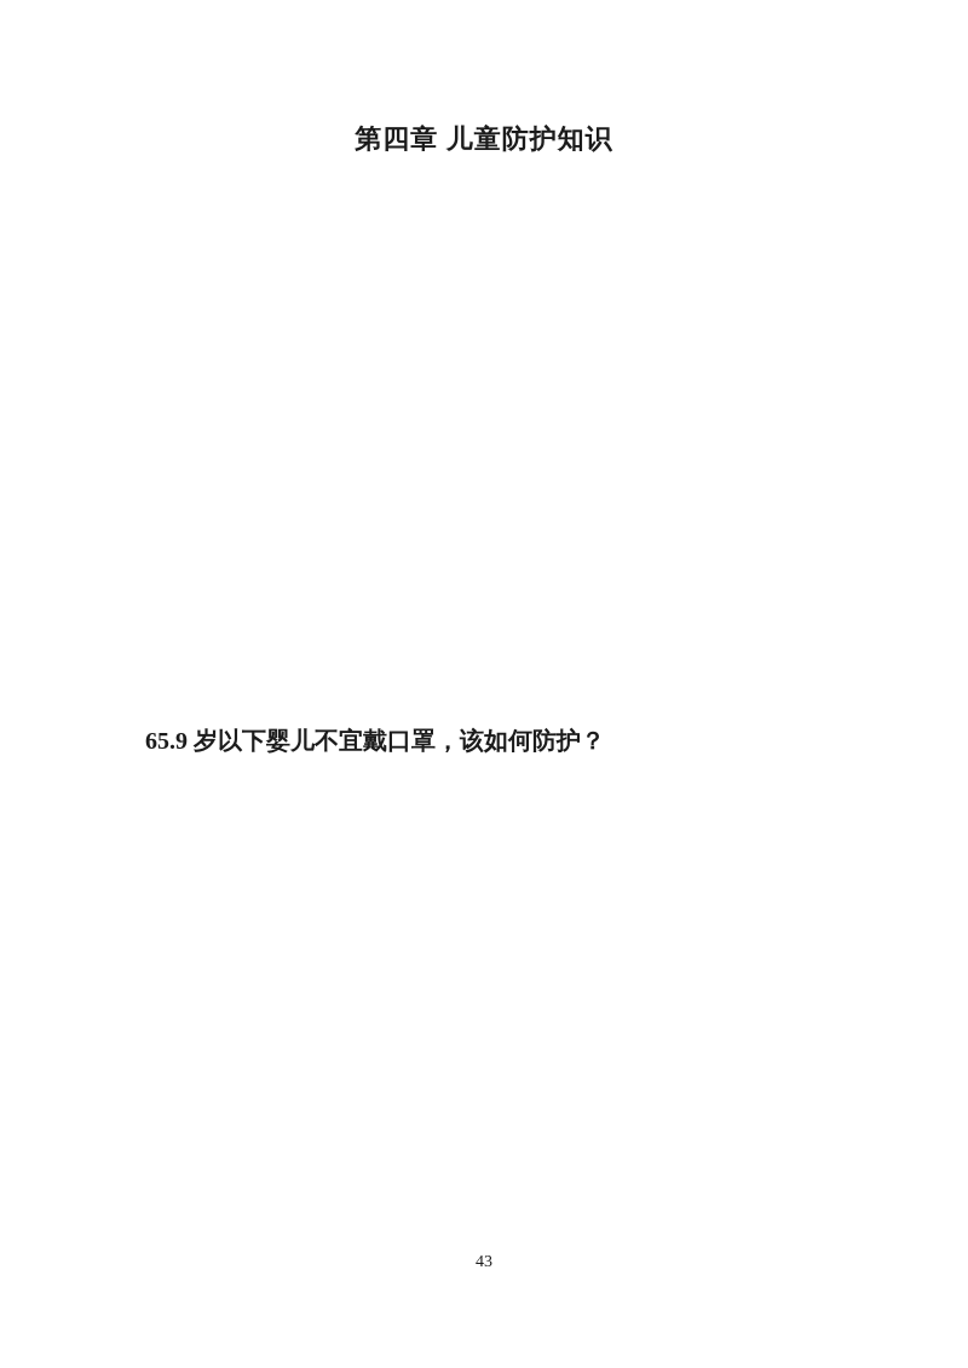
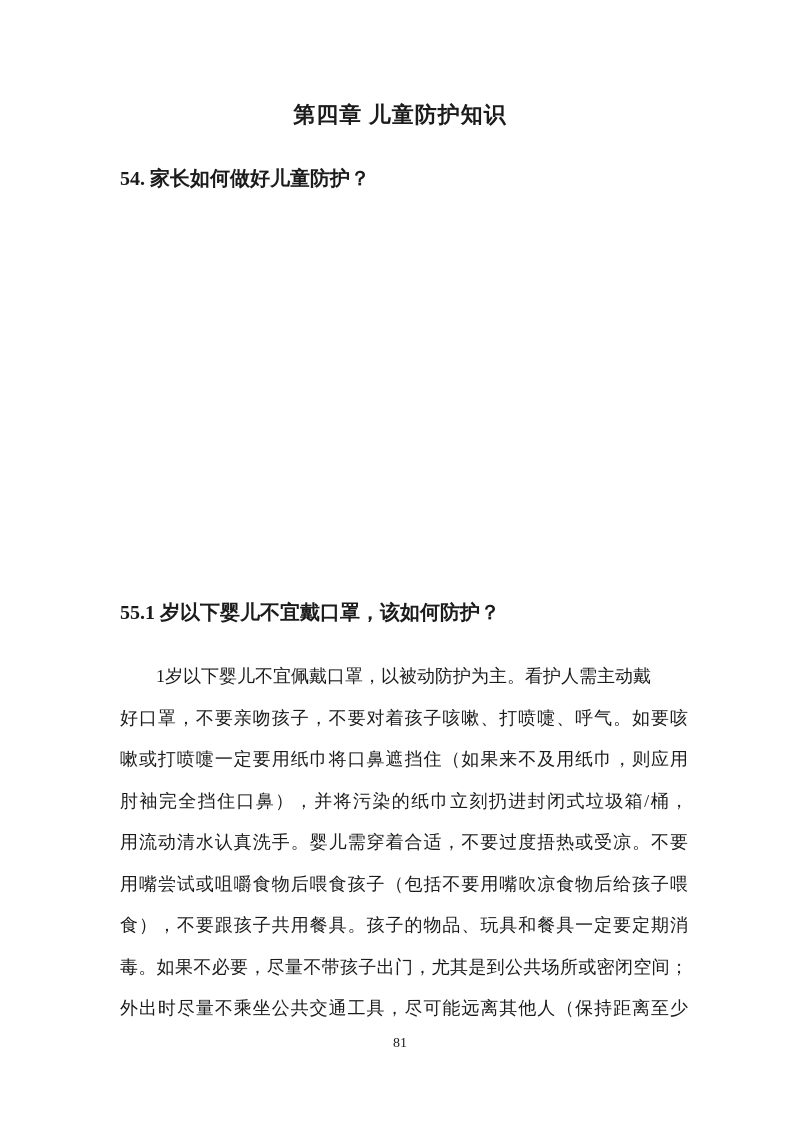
  第四章 儿童防护知识
+ 54. 家长如何做好儿童防护？
- 65.9 岁以下婴儿不宜戴口罩，该如何防护？
+ 55.1 岁以下婴儿不宜戴口罩，该如何防护？
+ 1岁以下婴儿不宜佩戴口罩，以被动防护为主。看护人需主动戴
+ 好口罩，不要亲吻孩子，不要对着孩子咳嗽、打喷嚏、呼气。如要咳
+ 嗽或打喷嚏一定要用纸巾将口鼻遮挡住（如果来不及用纸巾，则应用
+ 肘袖完全挡住口鼻），并将污染的纸巾立刻扔进封闭式垃圾箱/桶，
+ 用流动清水认真洗手。婴儿需穿着合适，不要过度捂热或受凉。不要
+ 用嘴尝试或咀嚼食物后喂食孩子（包括不要用嘴吹凉食物后给孩子喂
+ 食），不要跟孩子共用餐具。孩子的物品、玩具和餐具一定要定期消
+ 毒。如果不必要，尽量不带孩子出门，尤其是到公共场所或密闭空间；
+ 外出时尽量不乘坐公共交通工具，尽可能远离其他人（保持距离至少
- 43
+ 81
